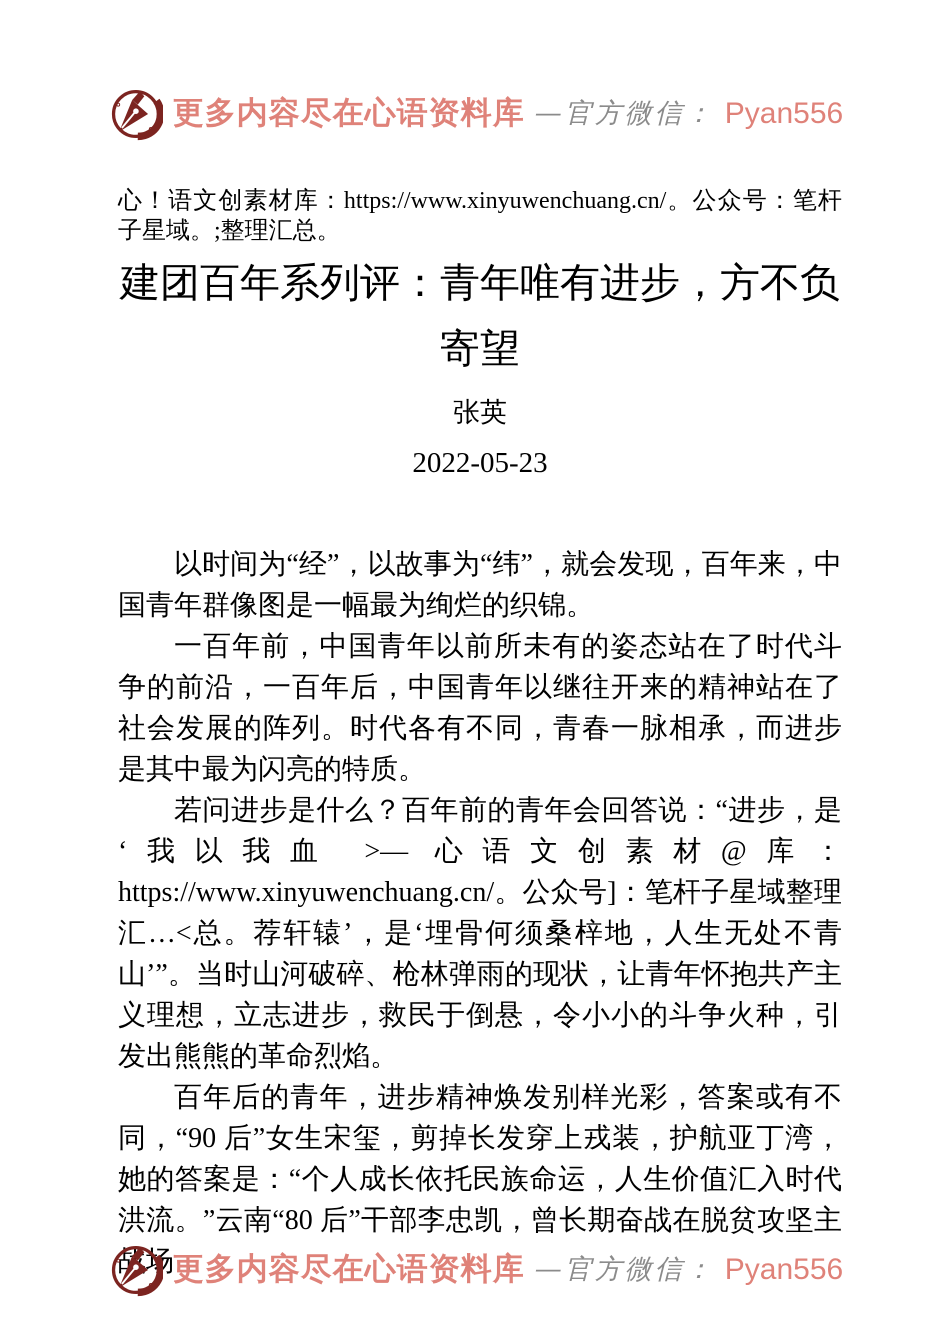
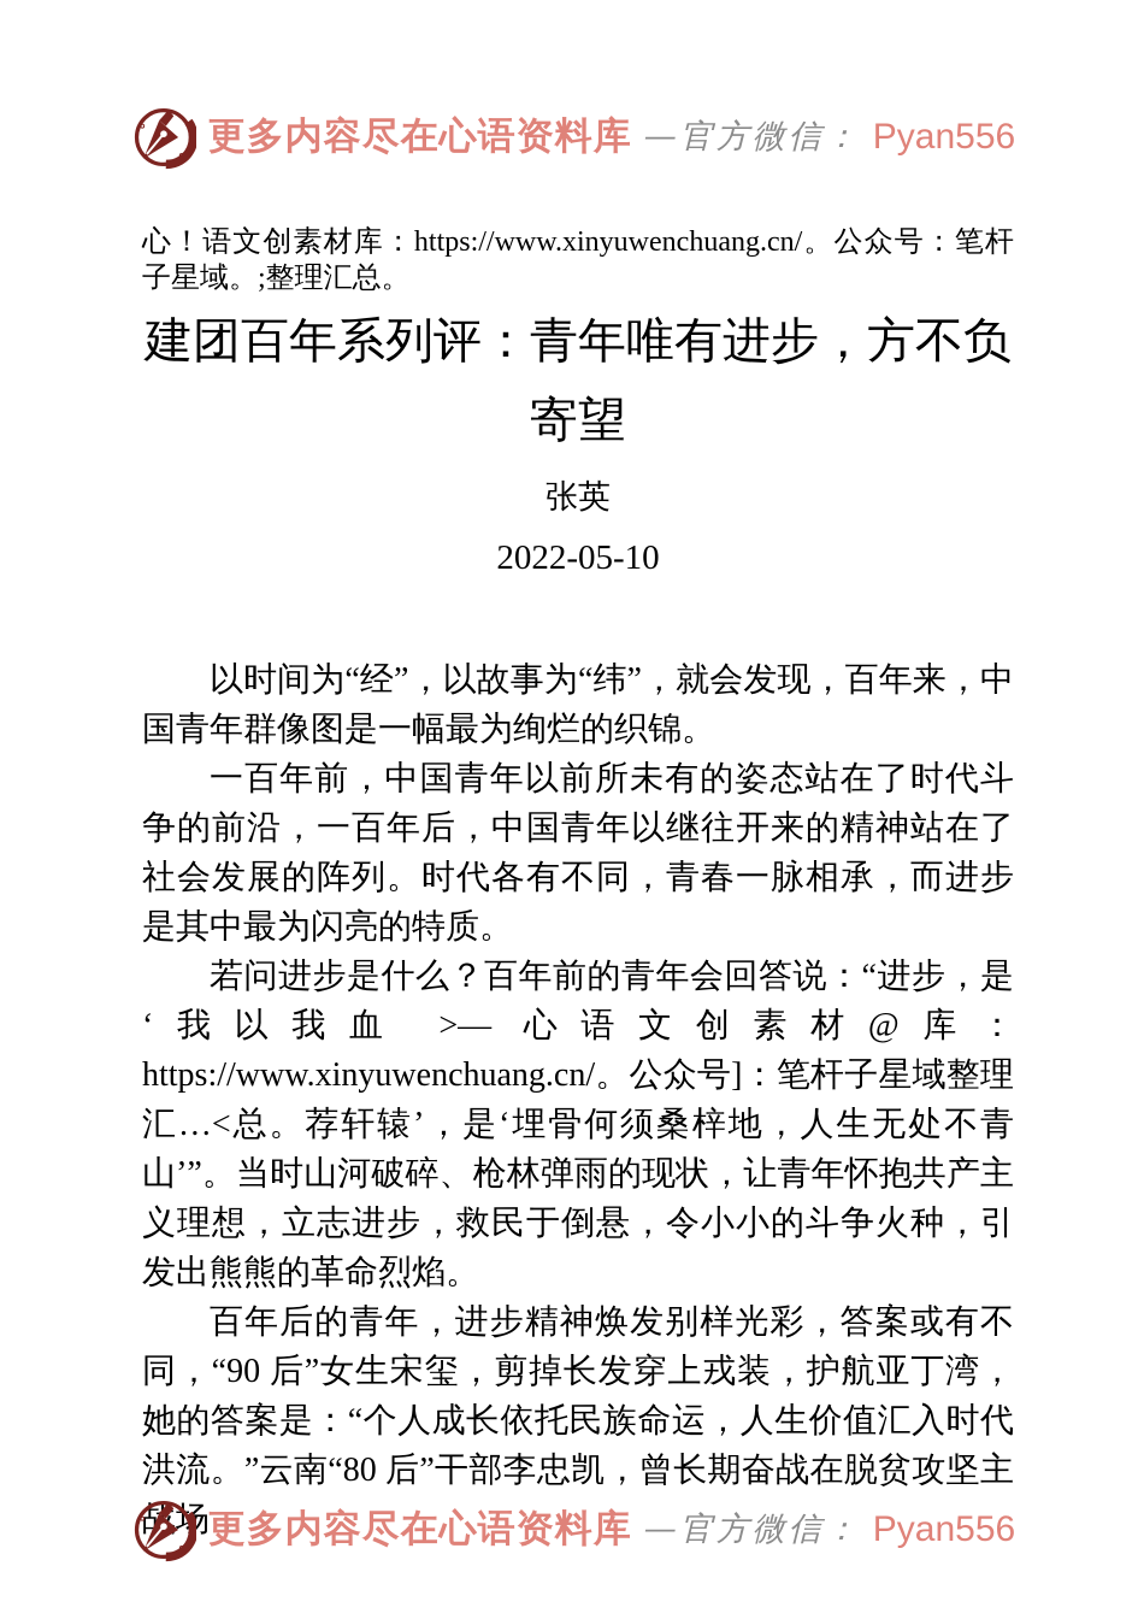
  更多内容尽在心语资料库
  —官方微信：
  Pyan556
  心！语文创素材库：https://www.xinyuwenchuang.cn/。公众号：笔杆子星域。;整理汇总。
  建团百年系列评：青年唯有进步，方不负寄望
  张英
- 2022-05-23
+ 2022-05-10
  以时间为“经”，以故事为“纬”，就会发现，百年来，中国青年群像图是一幅最为绚烂的织锦。
  一百年前，中国青年以前所未有的姿态站在了时代斗争的前沿，一百年后，中国青年以继往开来的精神站在了社会发展的阵列。时代各有不同，青春一脉相承，而进步是其中最为闪亮的特质。
  若问进步是什么？百年前的青年会回答说：“进步，是 ‘我以我血 >— 心语文创素材@库：https://www.xinyuwenchuang.cn/。公众号]：笔杆子星域整理汇…<总。荐轩辕’，是‘埋骨何须桑梓地，人生无处不青山’”。当时山河破碎、枪林弹雨的现状，让青年怀抱共产主义理想，立志进步，救民于倒悬，令小小的斗争火种，引发出熊熊的革命烈焰。
  百年后的青年，进步精神焕发别样光彩，答案或有不同，“90 后”女生宋玺，剪掉长发穿上戎装，护航亚丁湾，她的答案是：“个人成长依托民族命运，人生价值汇入时代洪流。”云南“80 后”干部李忠凯，曾长期奋战在脱贫攻坚主，
  更多内容尽在心语资料库
  —官方微信：
  Pyan556
